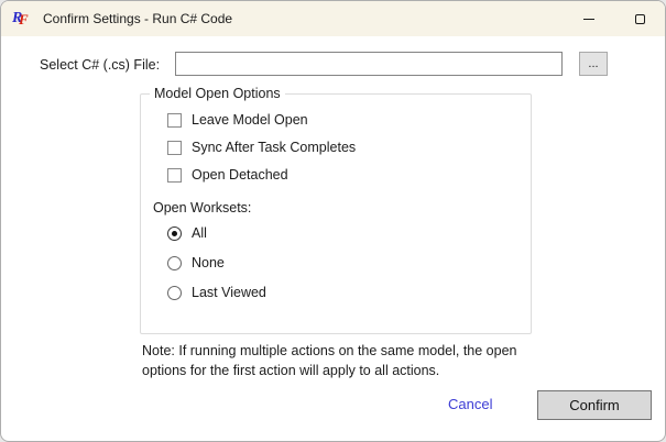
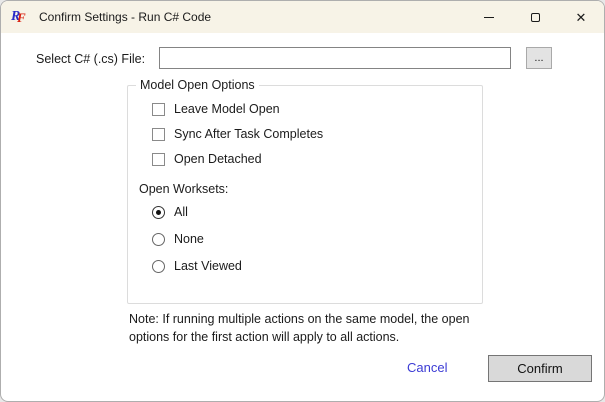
  R
  F
  Confirm Settings - Run C# Code
+ ✕
  Select C# (.cs) File:
  ...
  Model Open Options
  Leave Model Open
  Sync After Task Completes
  Open Detached
  Open Worksets:
  All
  None
  Last Viewed
  Note: If running multiple actions on the same model, the open options for the first action will apply to all actions.
  Cancel
  Confirm
